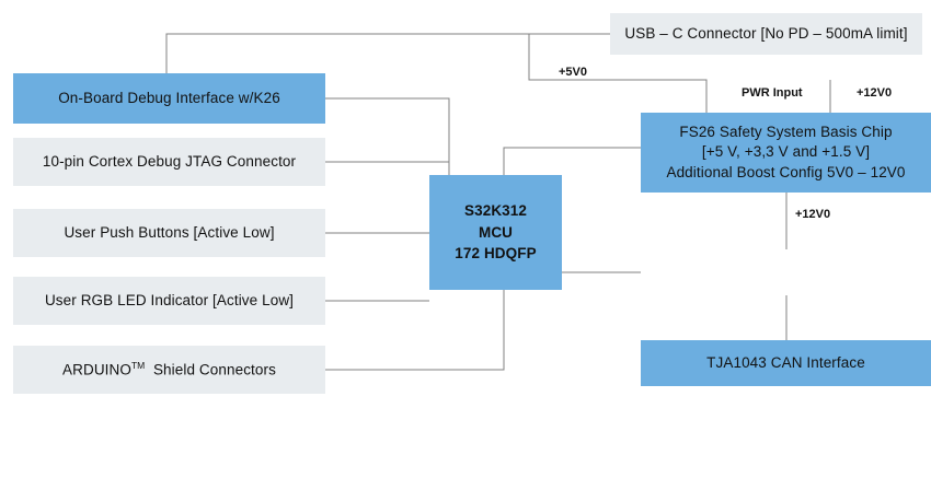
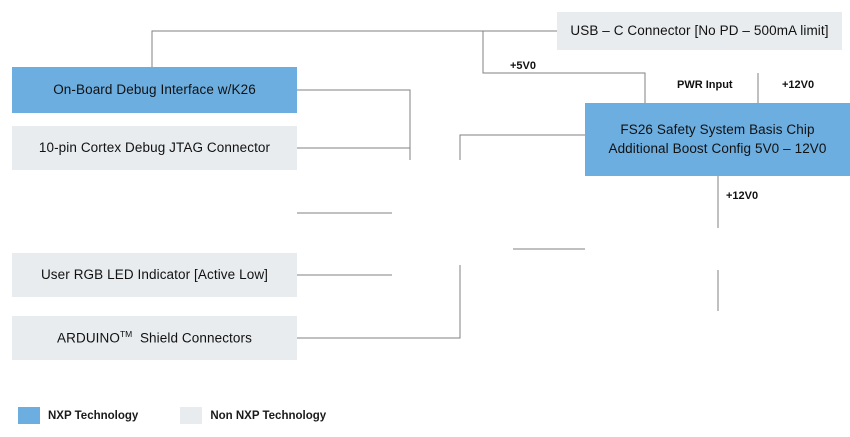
  On-Board Debug Interface w/K26
  10-pin Cortex Debug JTAG Connector
- User Push Buttons [Active Low]
  User RGB LED Indicator [Active Low]
  ARDUINOTM Shield Connectors
- S32K312
- MCU
- 172 HDQFP
  USB – C Connector [No PD – 500mA limit]
  FS26 Safety System Basis Chip
- [+5 V, +3,3 V and +1.5 V]
  Additional Boost Config 5V0 – 12V0
- TJA1043 CAN Interface
  +5V0
  PWR Input
  +12V0
  +12V0
+ NXP Technology
+ Non NXP Technology
